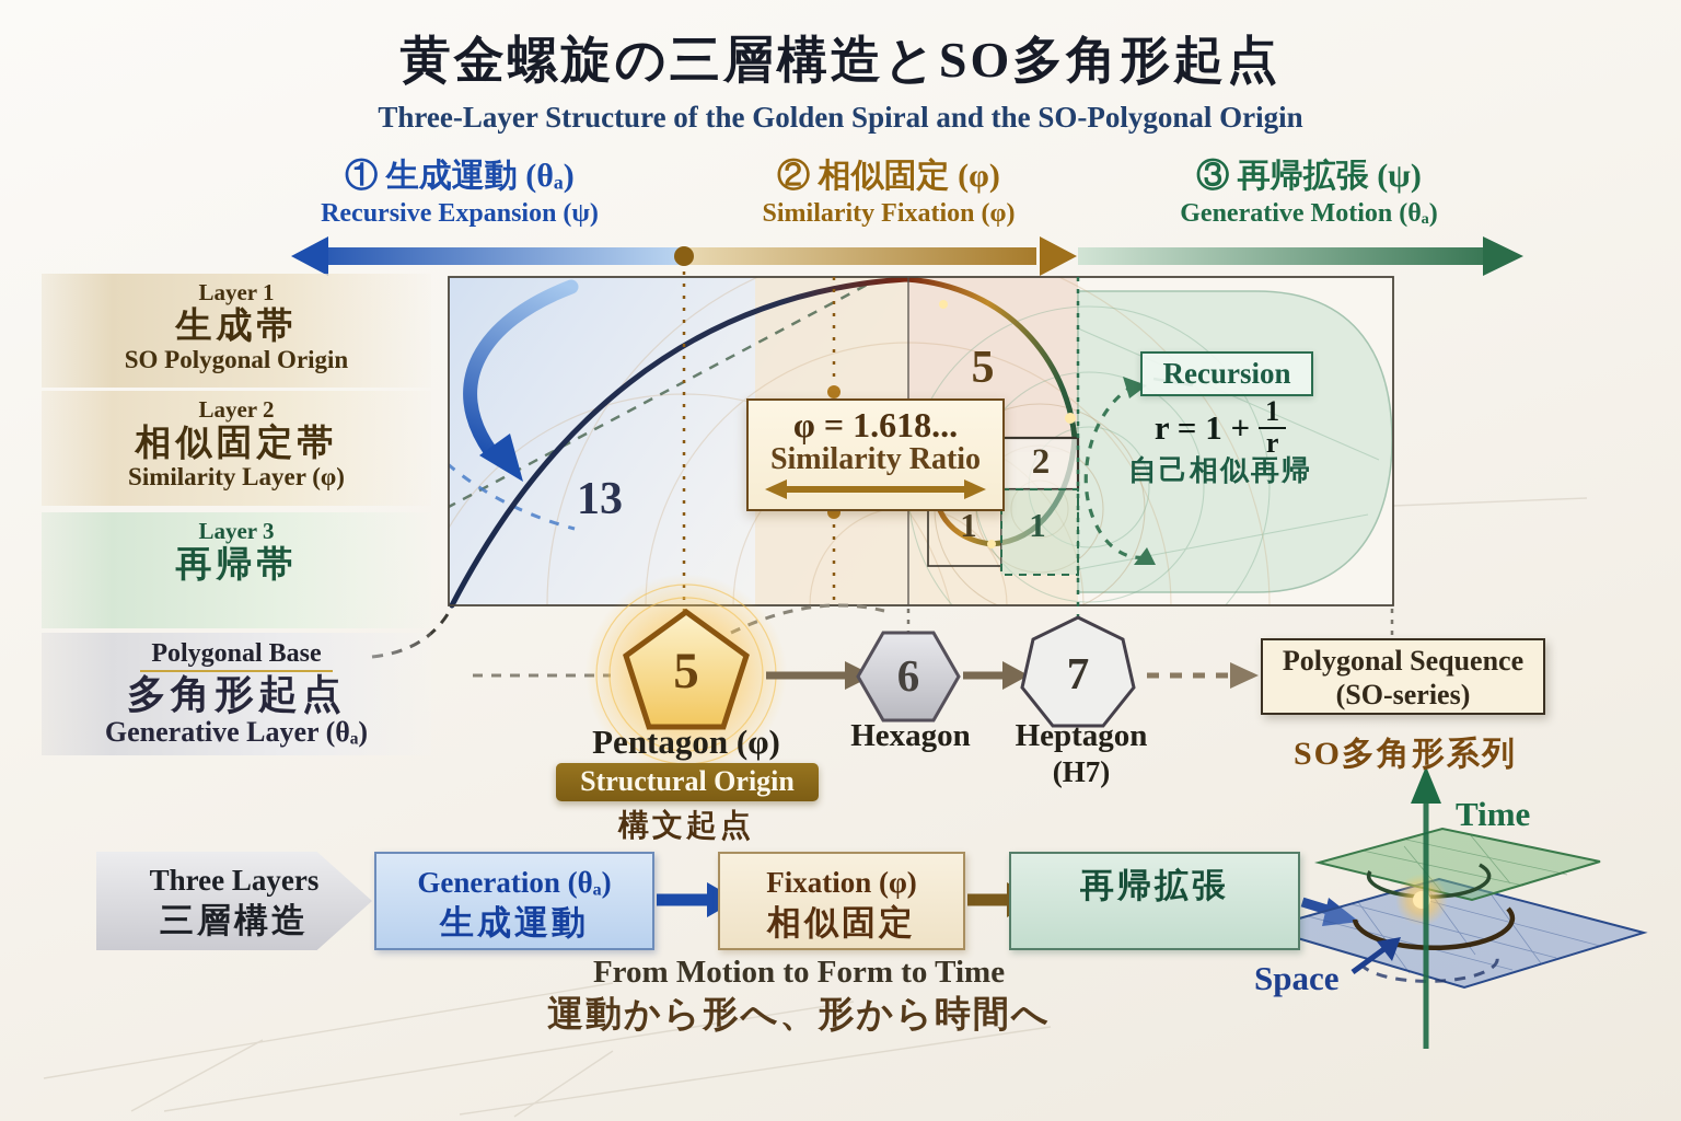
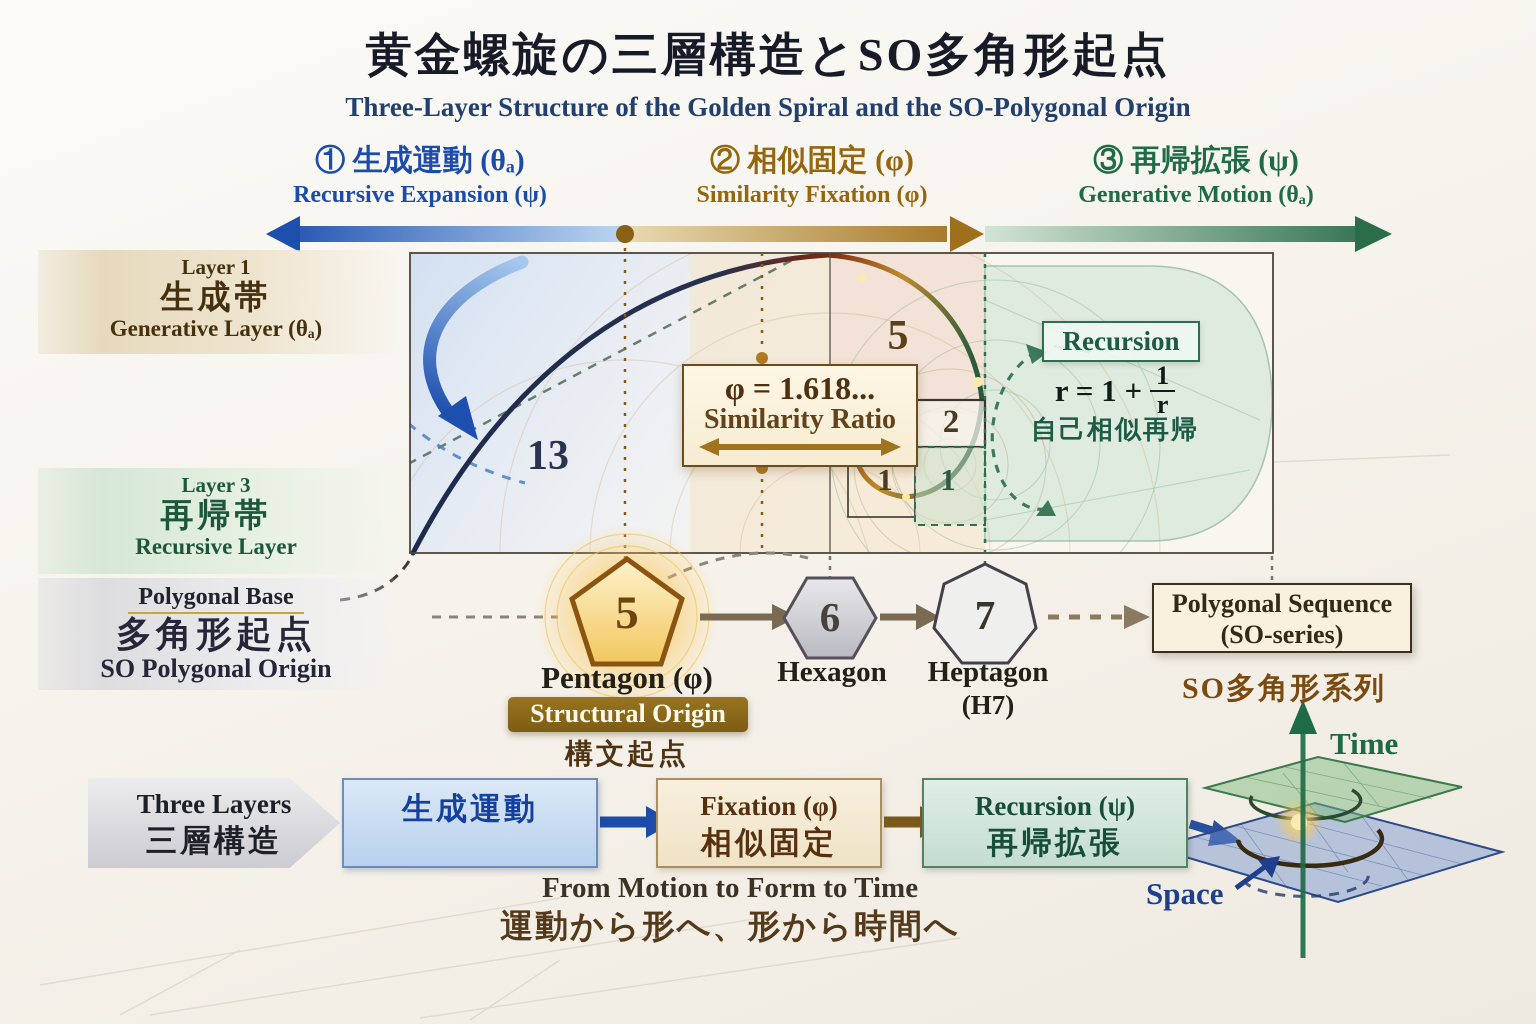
  黄金螺旋の三層構造とSO多角形起点
  Three-Layer Structure of the Golden Spiral and the SO-Polygonal Origin
  ① 生成運動 (θₐ)
  Recursive Expansion (ψ)
  ② 相似固定 (φ)
  Similarity Fixation (φ)
  ③ 再帰拡張 (ψ)
  Generative Motion (θₐ)
  Layer 1
  生成帯
- SO Polygonal Origin
+ Generative Layer (θₐ)
- Layer 2
- 相似固定帯
- Similarity Layer (φ)
  Layer 3
  再帰帯
+ Recursive Layer
  Polygonal Base
  多角形起点
- Generative Layer (θₐ)
+ SO Polygonal Origin
  13
  5
  2
  1
  1
  φ = 1.618...
  Similarity Ratio
  Recursion
  r = 1 +
  1
  r
  自己相似再帰
  5
  6
  7
  Pentagon (φ)
  Hexagon
  Heptagon
  (H7)
  Structural Origin
  構文起点
  Polygonal Sequence
  (SO-series)
  SO多角形系列
  Three Layers
  三層構造
- Generation (θₐ)
  生成運動
  Fixation (φ)
  相似固定
+ Recursion (ψ)
  再帰拡張
  From Motion to Form to Time
  運動から形へ、形から時間へ
  Time
  Space
